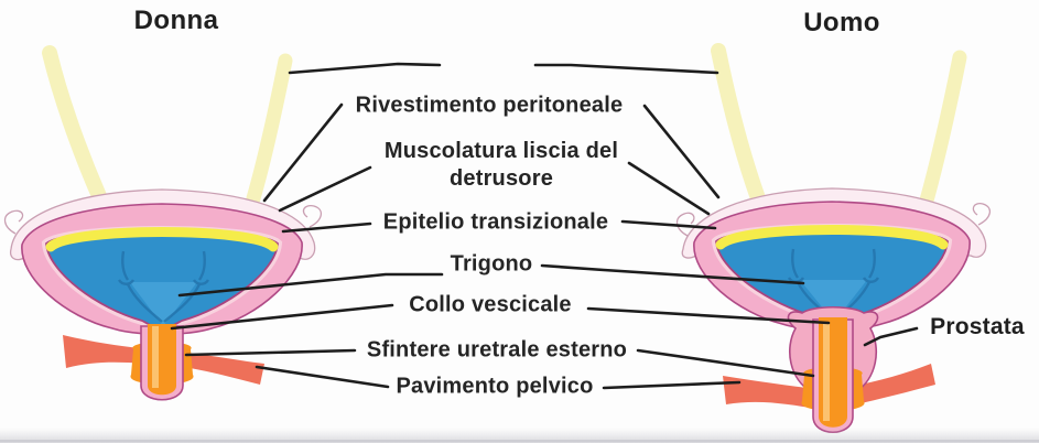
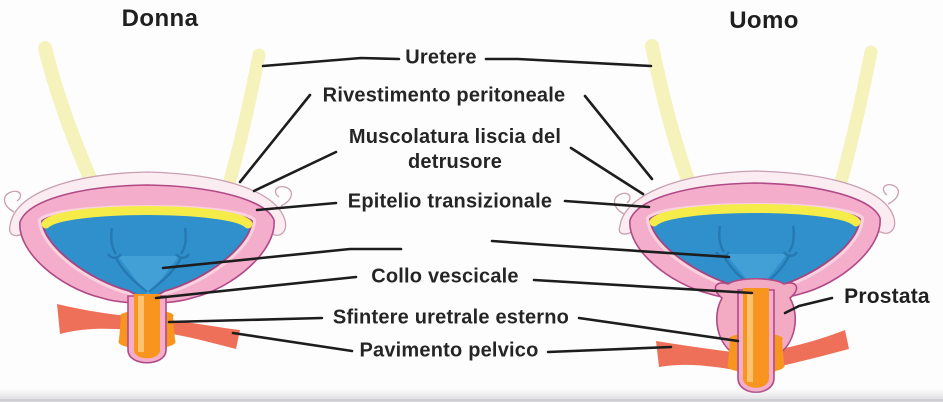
  Donna
  Uomo
+ Uretere
  Rivestimento peritoneale
  Muscolatura liscia del
  detrusore
  Epitelio transizionale
- Trigono
  Collo vescicale
  Sfintere uretrale esterno
  Pavimento pelvico
  Prostata
